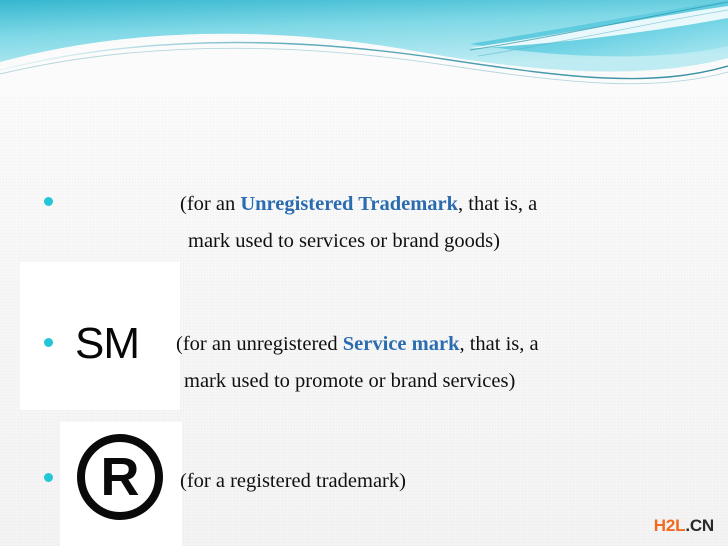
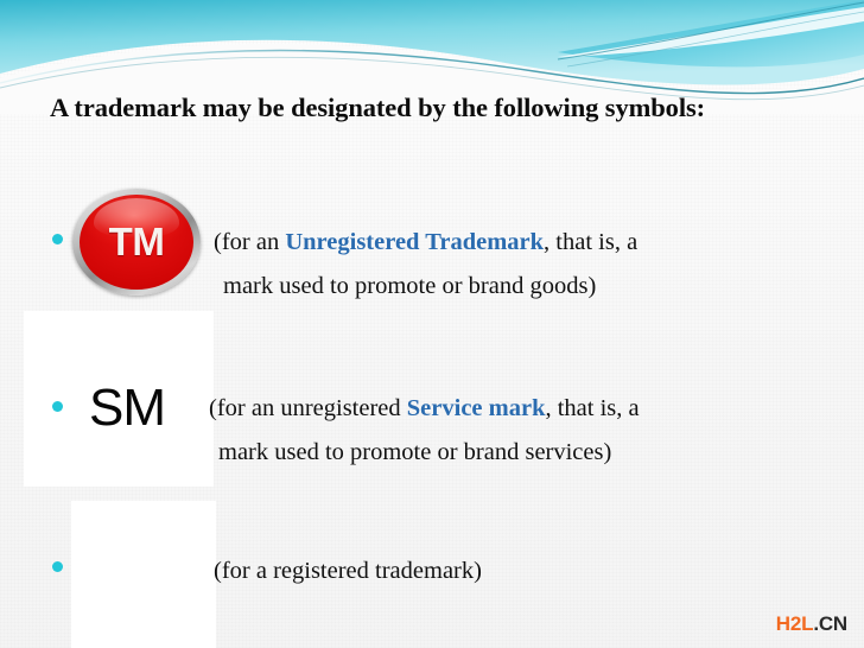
+ A trademark may be designated by the following symbols:
+ TM
  (for an Unregistered Trademark, that is, a
- mark used to services or brand goods)
+ mark used to promote or brand goods)
  SM
  (for an unregistered Service mark, that is, a
  mark used to promote or brand services)
- R
  (for a registered trademark)
  H2L.CN
